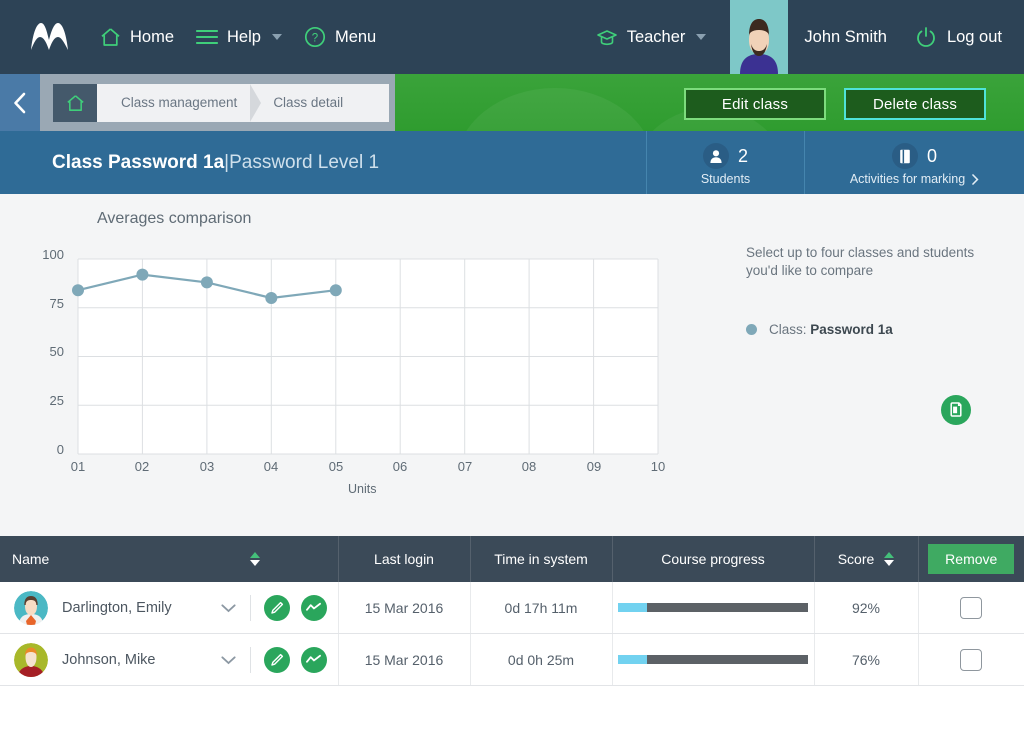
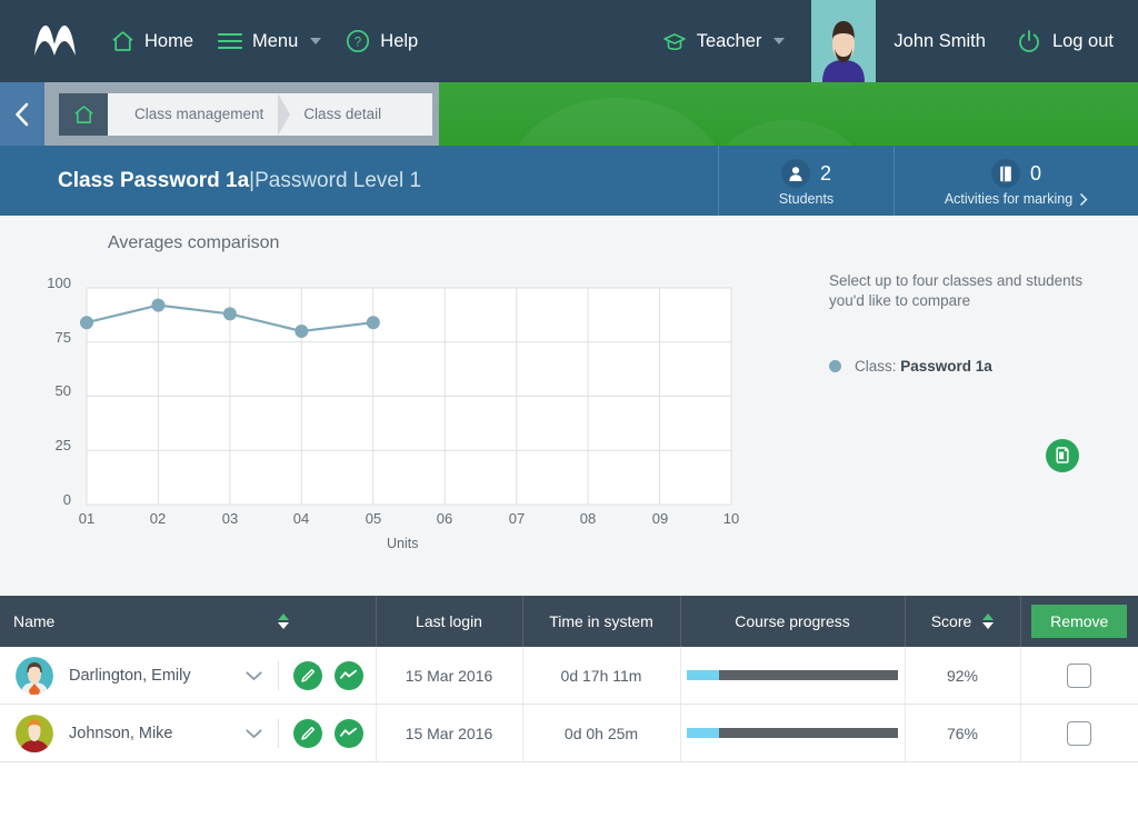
  Home
- Help
+ Menu
  ?
- Menu
+ Help
  Teacher
  John Smith
  Log out
  Class management
  Class detail
- Edit class
- Delete class
  Class Password 1a
  |
  Password Level 1
  2
  Students
  0
  Activities for marking
  Averages comparison
  Units
  100
  75
  50
  25
  0
  01
  02
  03
  04
  05
  06
  07
  08
  09
  10
  Select up to four classes and students you'd like to compare
  Class: Password 1a
  Name	Last login	Time in system	Course progress	Score	Remove
  Darlington, Emily	15 Mar 2016	0d 17h 11m		92%
  Johnson, Mike	15 Mar 2016	0d 0h 25m		76%
